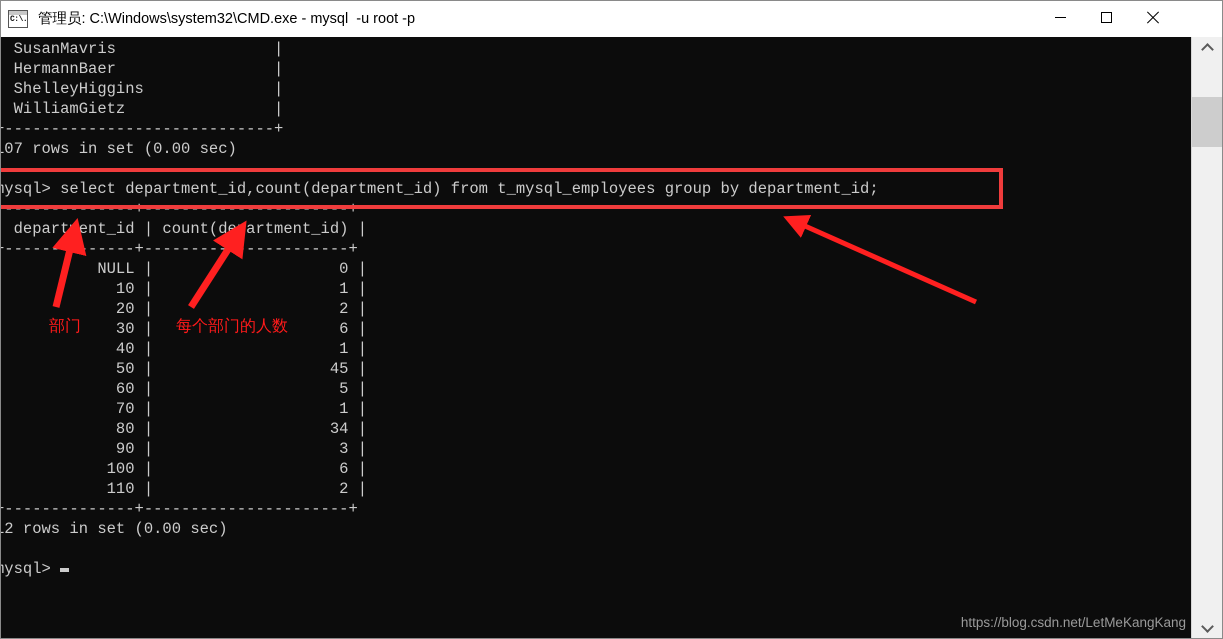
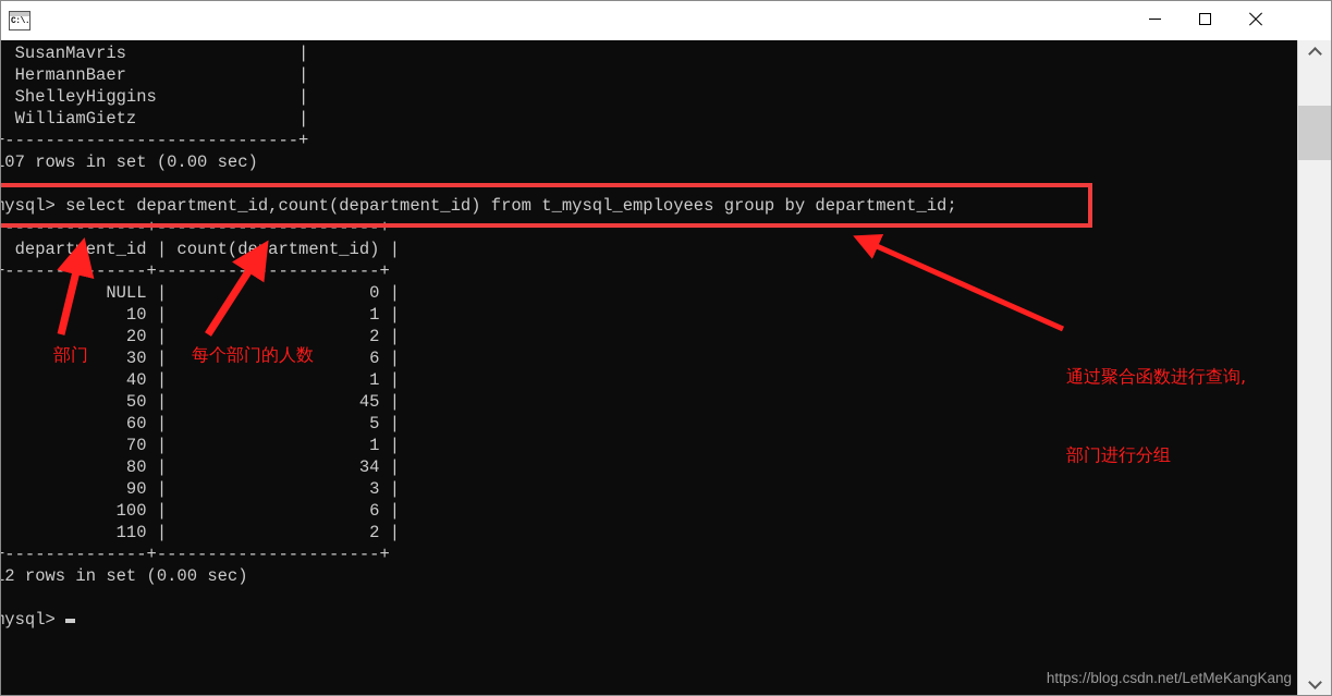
- 管理员: C:\Windows\system32\CMD.exe - mysql -u root -p
  SusanMavris |
  HermannBaer |
  ShelleyHiggins |
  WilliamGietz |
  -----------------------------+
  07 rows in set (0.00 sec)
  ysql> select department_id,count(department_id) from t_mysql_employees group by department_id;
  --------------+----------------------+
  department_id | count(department_id) |
  --------------+---------------------+
  NULL | 0 |
  10 | 1 |
  20 | 2 |
  30 | 6 |
  40 | 1 |
  50 | 45 |
  60 | 5 |
  70 | 1 |
  80 | 34 |
  90 | 3 |
  100 | 6 |
  110 | 2 |
  --------------+----------------------+
  2 rows in set (0.00 sec)
  ysql>
  部门
  每个部门的人数
+ 通过聚合函数进行查询,
+ 部门进行分组
  https://blog.csdn.net/LetMeKangKang
